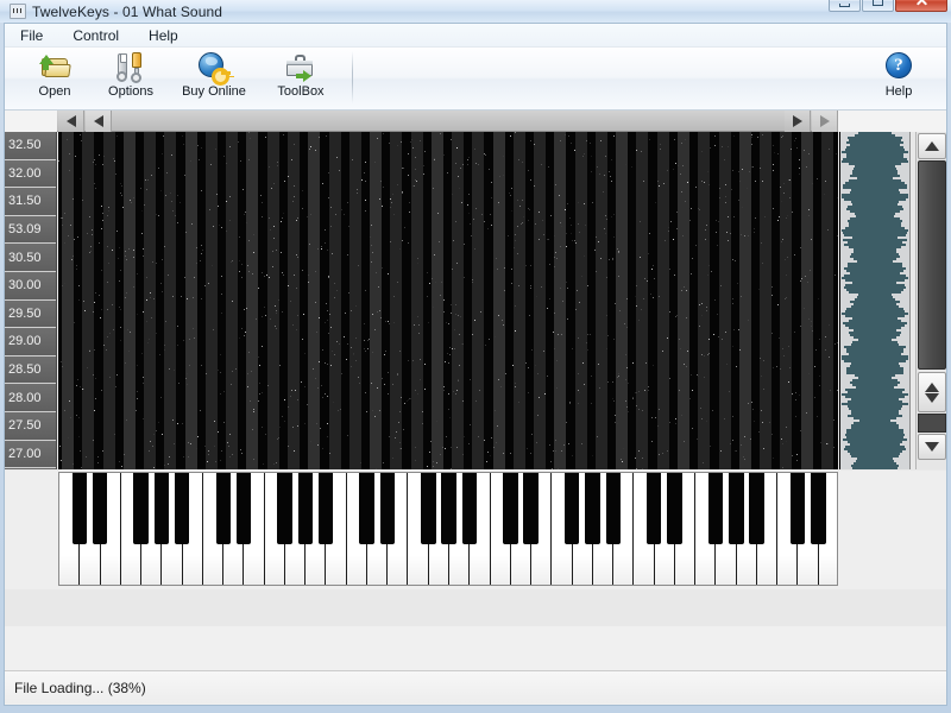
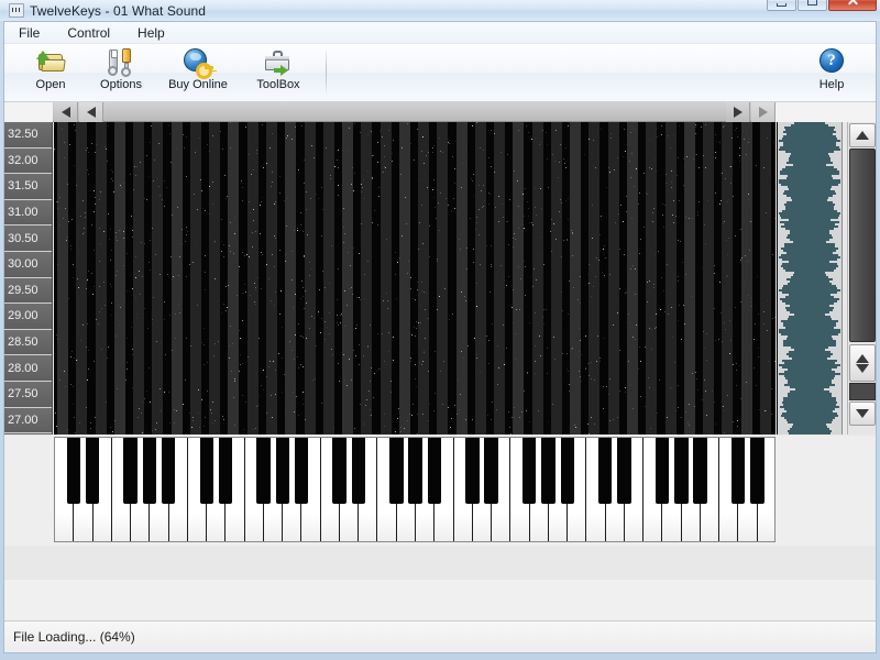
  TwelveKeys - 01 What Sound
  File
  Control
  Help
  Open
  Options
  Buy Online
  ToolBox
  ?
  Help
  32.50
  32.00
  31.50
- 53.09
+ 31.00
  30.50
  30.00
  29.50
  29.00
  28.50
  28.00
  27.50
  27.00
- File Loading... (38%)
+ File Loading... (64%)
